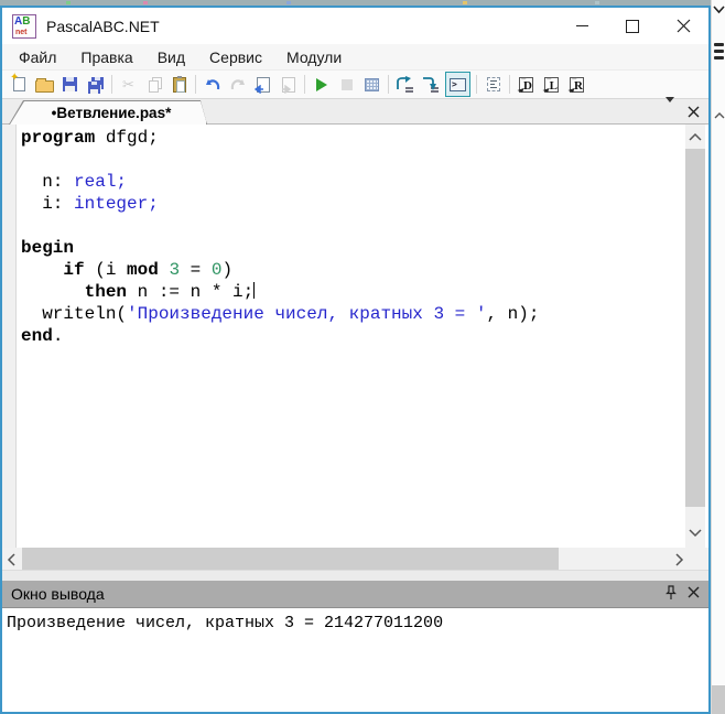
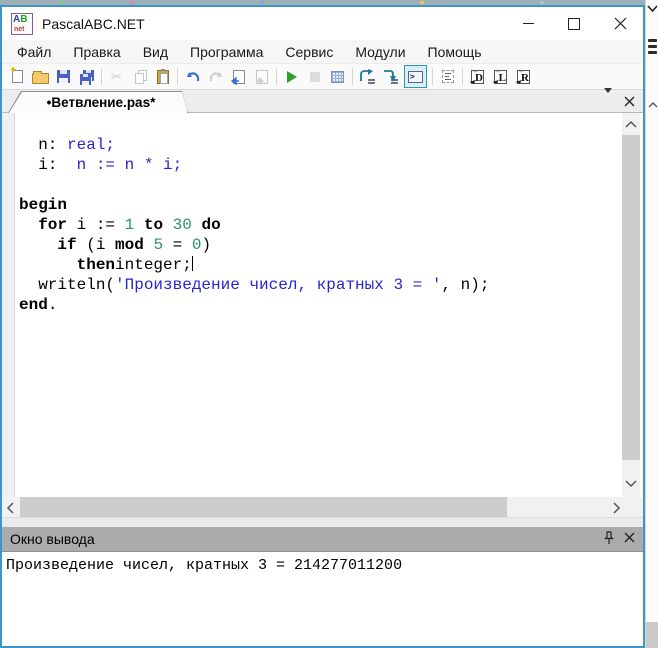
  AB
  PascalABC.NET
  Файл
  Правка
  Вид
+ Программа
  Сервис
  Модули
+ Помощь
  ✦
  ✂
  >
  D
  L
  R
  •Ветвление.pas*
- program dfgd;
  n: real;
- i: integer;
+ i: n := n * i;
  begin
+ for i := 1 to 30 do
- if (i mod 3 = 0)
+ if (i mod 5 = 0)
- then n := n * i;
+ theninteger;
  writeln('Произведение чисел, кратных 3 = ', n);
  end.
  Окно вывода
  Произведение чисел, кратных 3 = 214277011200
